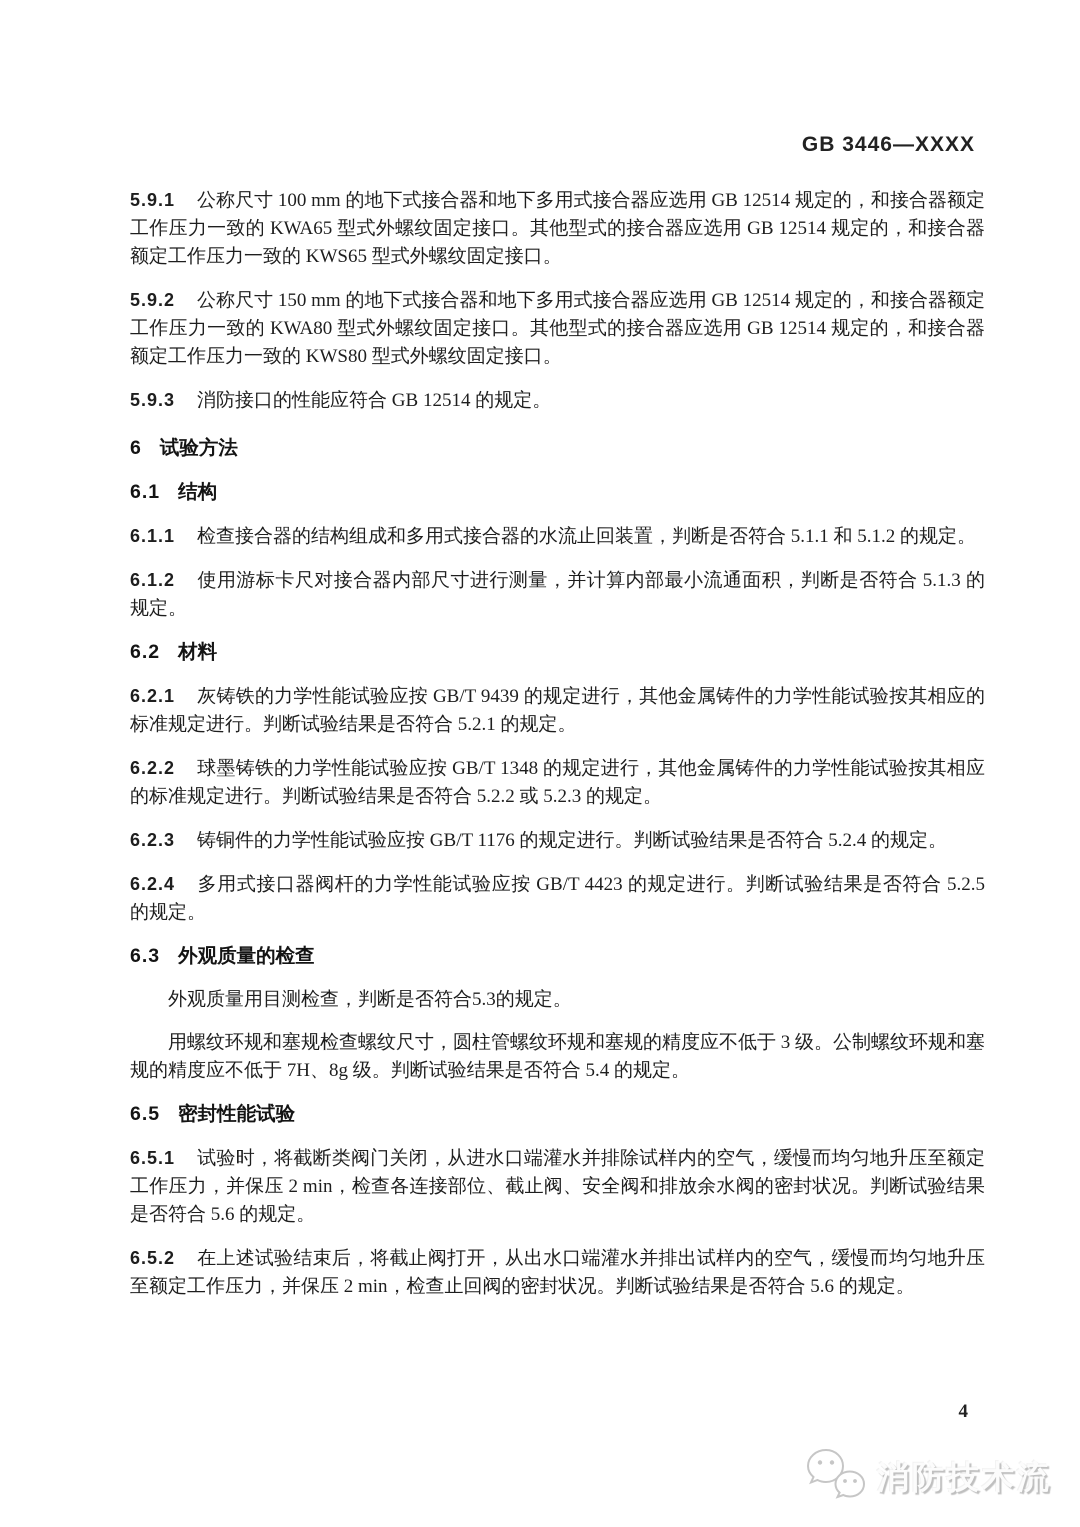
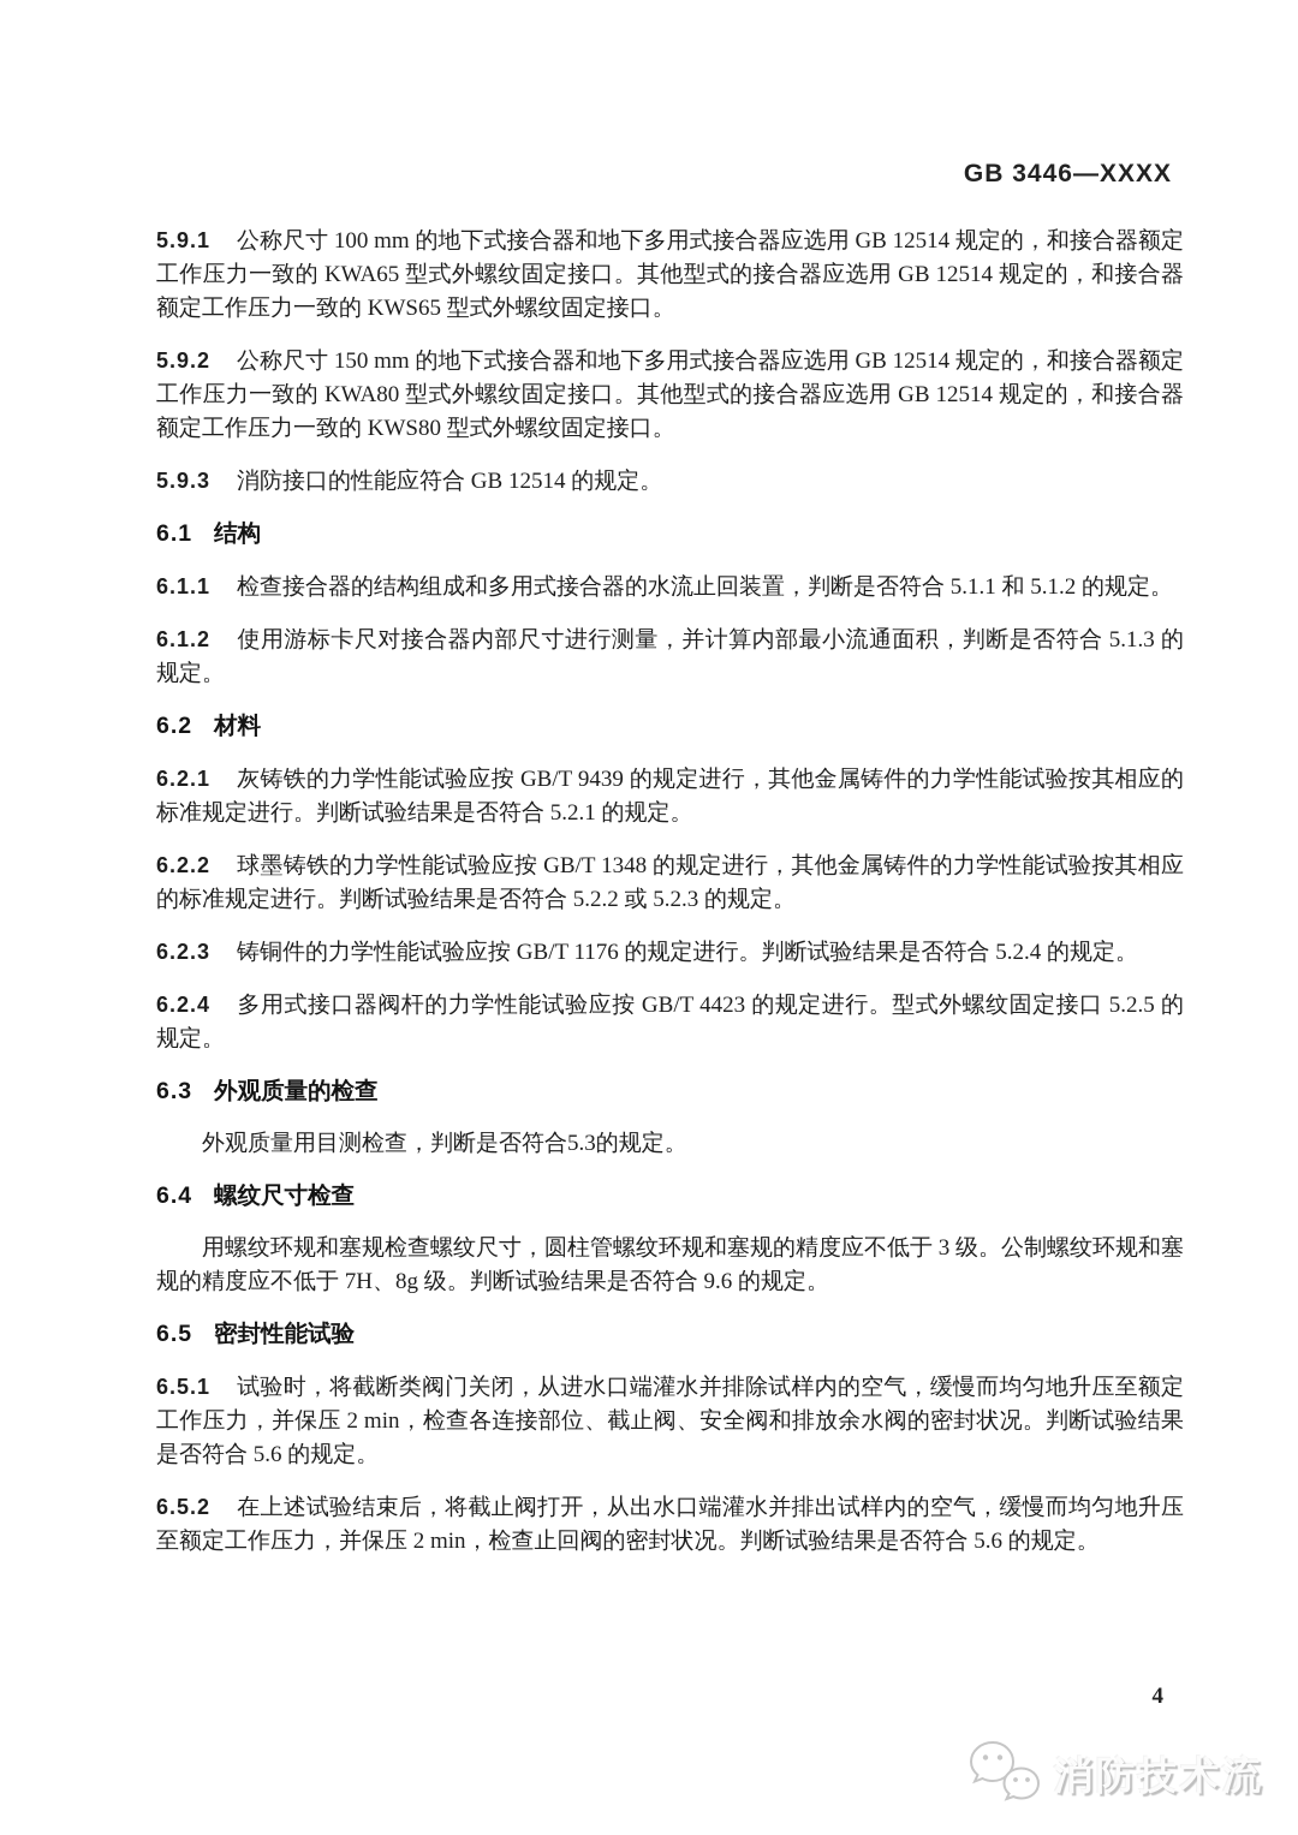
  GB 3446—XXXX
  5.9.1 公称尺寸 100 mm 的地下式接合器和地下多用式接合器应选用 GB 12514 规定的，和接合器额定工作压力一致的 KWA65 型式外螺纹固定接口。其他型式的接合器应选用 GB 12514 规定的，和接合器额定工作压力一致的 KWS65 型式外螺纹固定接口。
  5.9.2 公称尺寸 150 mm 的地下式接合器和地下多用式接合器应选用 GB 12514 规定的，和接合器额定工作压力一致的 KWA80 型式外螺纹固定接口。其他型式的接合器应选用 GB 12514 规定的，和接合器额定工作压力一致的 KWS80 型式外螺纹固定接口。
  5.9.3 消防接口的性能应符合 GB 12514 的规定。
- 6 试验方法
  6.1 结构
  6.1.1 检查接合器的结构组成和多用式接合器的水流止回装置，判断是否符合 5.1.1 和 5.1.2 的规定。
  6.1.2 使用游标卡尺对接合器内部尺寸进行测量，并计算内部最小流通面积，判断是否符合 5.1.3 的规定。
  6.2 材料
  6.2.1 灰铸铁的力学性能试验应按 GB/T 9439 的规定进行，其他金属铸件的力学性能试验按其相应的标准规定进行。判断试验结果是否符合 5.2.1 的规定。
  6.2.2 球墨铸铁的力学性能试验应按 GB/T 1348 的规定进行，其他金属铸件的力学性能试验按其相应的标准规定进行。判断试验结果是否符合 5.2.2 或 5.2.3 的规定。
  6.2.3 铸铜件的力学性能试验应按 GB/T 1176 的规定进行。判断试验结果是否符合 5.2.4 的规定。
- 6.2.4 多用式接口器阀杆的力学性能试验应按 GB/T 4423 的规定进行。判断试验结果是否符合 5.2.5 的规定。
+ 6.2.4 多用式接口器阀杆的力学性能试验应按 GB/T 4423 的规定进行。型式外螺纹固定接口 5.2.5 的规定。
  6.3 外观质量的检查
  外观质量用目测检查，判断是否符合5.3的规定。
+ 6.4 螺纹尺寸检查
- 用螺纹环规和塞规检查螺纹尺寸，圆柱管螺纹环规和塞规的精度应不低于 3 级。公制螺纹环规和塞规的精度应不低于 7H、8g 级。判断试验结果是否符合 5.4 的规定。
+ 用螺纹环规和塞规检查螺纹尺寸，圆柱管螺纹环规和塞规的精度应不低于 3 级。公制螺纹环规和塞规的精度应不低于 7H、8g 级。判断试验结果是否符合 9.6 的规定。
  6.5 密封性能试验
  6.5.1 试验时，将截断类阀门关闭，从进水口端灌水并排除试样内的空气，缓慢而均匀地升压至额定工作压力，并保压 2 min，检查各连接部位、截止阀、安全阀和排放余水阀的密封状况。判断试验结果是否符合 5.6 的规定。
  6.5.2 在上述试验结束后，将截止阀打开，从出水口端灌水并排出试样内的空气，缓慢而均匀地升压至额定工作压力，并保压 2 min，检查止回阀的密封状况。判断试验结果是否符合 5.6 的规定。
  4
  消防技术流
